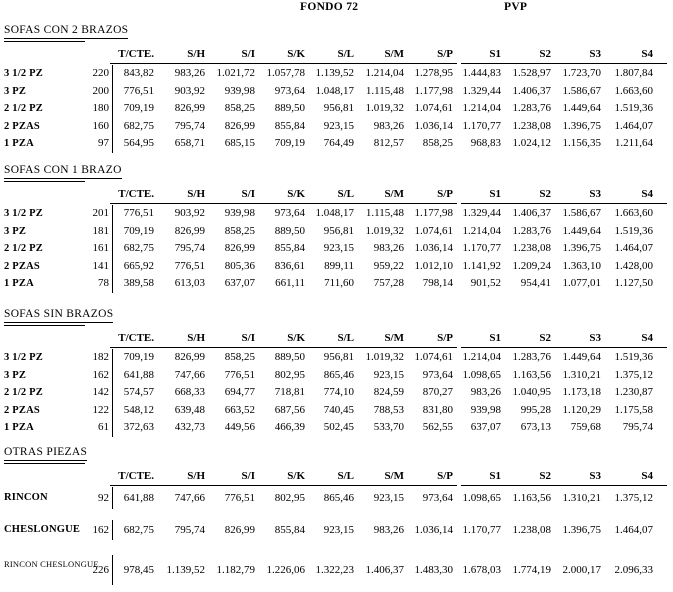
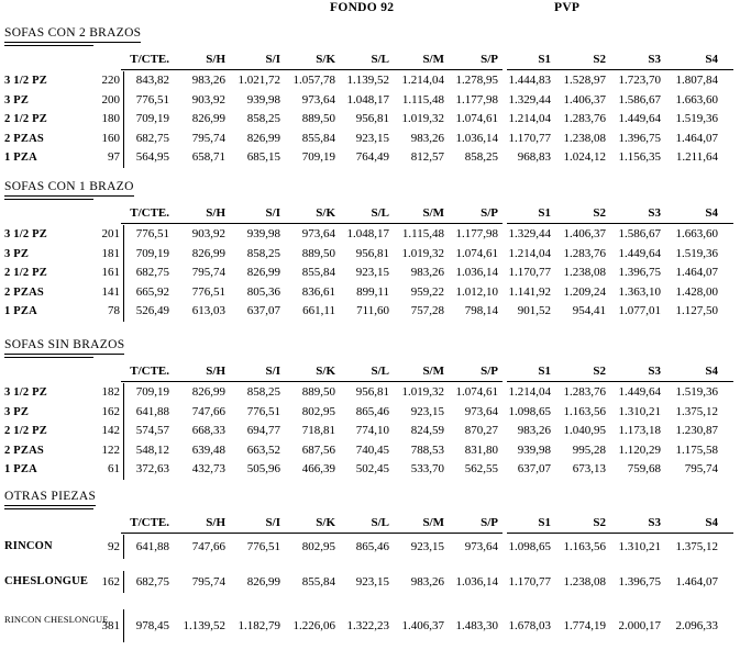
- FONDO 72
+ FONDO 92
  PVP
  SOFAS CON 2 BRAZOS
  T/CTE.
  S/H
  S/I
  S/K
  S/L
  S/M
  S/P
  S1
  S2
  S3
  S4
  3 1/2 PZ
  220
  843,82
  983,26
  1.021,72
  1.057,78
  1.139,52
  1.214,04
  1.278,95
  1.444,83
  1.528,97
  1.723,70
  1.807,84
  3 PZ
  200
  776,51
  903,92
  939,98
  973,64
  1.048,17
  1.115,48
  1.177,98
  1.329,44
  1.406,37
  1.586,67
  1.663,60
  2 1/2 PZ
  180
  709,19
  826,99
  858,25
  889,50
  956,81
  1.019,32
  1.074,61
  1.214,04
  1.283,76
  1.449,64
  1.519,36
  2 PZAS
  160
  682,75
  795,74
  826,99
  855,84
  923,15
  983,26
  1.036,14
  1.170,77
  1.238,08
  1.396,75
  1.464,07
  1 PZA
  97
  564,95
  658,71
  685,15
  709,19
  764,49
  812,57
  858,25
  968,83
  1.024,12
  1.156,35
  1.211,64
  SOFAS CON 1 BRAZO
  T/CTE.
  S/H
  S/I
  S/K
  S/L
  S/M
  S/P
  S1
  S2
  S3
  S4
  3 1/2 PZ
  201
  776,51
  903,92
  939,98
  973,64
  1.048,17
  1.115,48
  1.177,98
  1.329,44
  1.406,37
  1.586,67
  1.663,60
  3 PZ
  181
  709,19
  826,99
  858,25
  889,50
  956,81
  1.019,32
  1.074,61
  1.214,04
  1.283,76
  1.449,64
  1.519,36
  2 1/2 PZ
  161
  682,75
  795,74
  826,99
  855,84
  923,15
  983,26
  1.036,14
  1.170,77
  1.238,08
  1.396,75
  1.464,07
  2 PZAS
  141
  665,92
  776,51
  805,36
  836,61
  899,11
  959,22
  1.012,10
  1.141,92
  1.209,24
  1.363,10
  1.428,00
  1 PZA
  78
- 389,58
+ 526,49
  613,03
  637,07
  661,11
  711,60
  757,28
  798,14
  901,52
  954,41
  1.077,01
  1.127,50
  SOFAS SIN BRAZOS
  T/CTE.
  S/H
  S/I
  S/K
  S/L
  S/M
  S/P
  S1
  S2
  S3
  S4
  3 1/2 PZ
  182
  709,19
  826,99
  858,25
  889,50
  956,81
  1.019,32
  1.074,61
  1.214,04
  1.283,76
  1.449,64
  1.519,36
  3 PZ
  162
  641,88
  747,66
  776,51
  802,95
  865,46
  923,15
  973,64
  1.098,65
  1.163,56
  1.310,21
  1.375,12
  2 1/2 PZ
  142
  574,57
  668,33
  694,77
  718,81
  774,10
  824,59
  870,27
  983,26
  1.040,95
  1.173,18
  1.230,87
  2 PZAS
  122
  548,12
  639,48
  663,52
  687,56
  740,45
  788,53
  831,80
  939,98
  995,28
  1.120,29
  1.175,58
  1 PZA
  61
  372,63
  432,73
- 449,56
+ 505,96
  466,39
  502,45
  533,70
  562,55
  637,07
  673,13
  759,68
  795,74
  OTRAS PIEZAS
  T/CTE.
  S/H
  S/I
  S/K
  S/L
  S/M
  S/P
  S1
  S2
  S3
  S4
  RINCON
  92
  641,88
  747,66
  776,51
  802,95
  865,46
  923,15
  973,64
  1.098,65
  1.163,56
  1.310,21
  1.375,12
  CHESLONGUE
  162
  682,75
  795,74
  826,99
  855,84
  923,15
  983,26
  1.036,14
  1.170,77
  1.238,08
  1.396,75
  1.464,07
  RINCON CHESLONG
- 226
+ 381
  978,45
  1.139,52
  1.182,79
  1.226,06
  1.322,23
  1.406,37
  1.483,30
  1.678,03
  1.774,19
  2.000,17
  2.096,33
